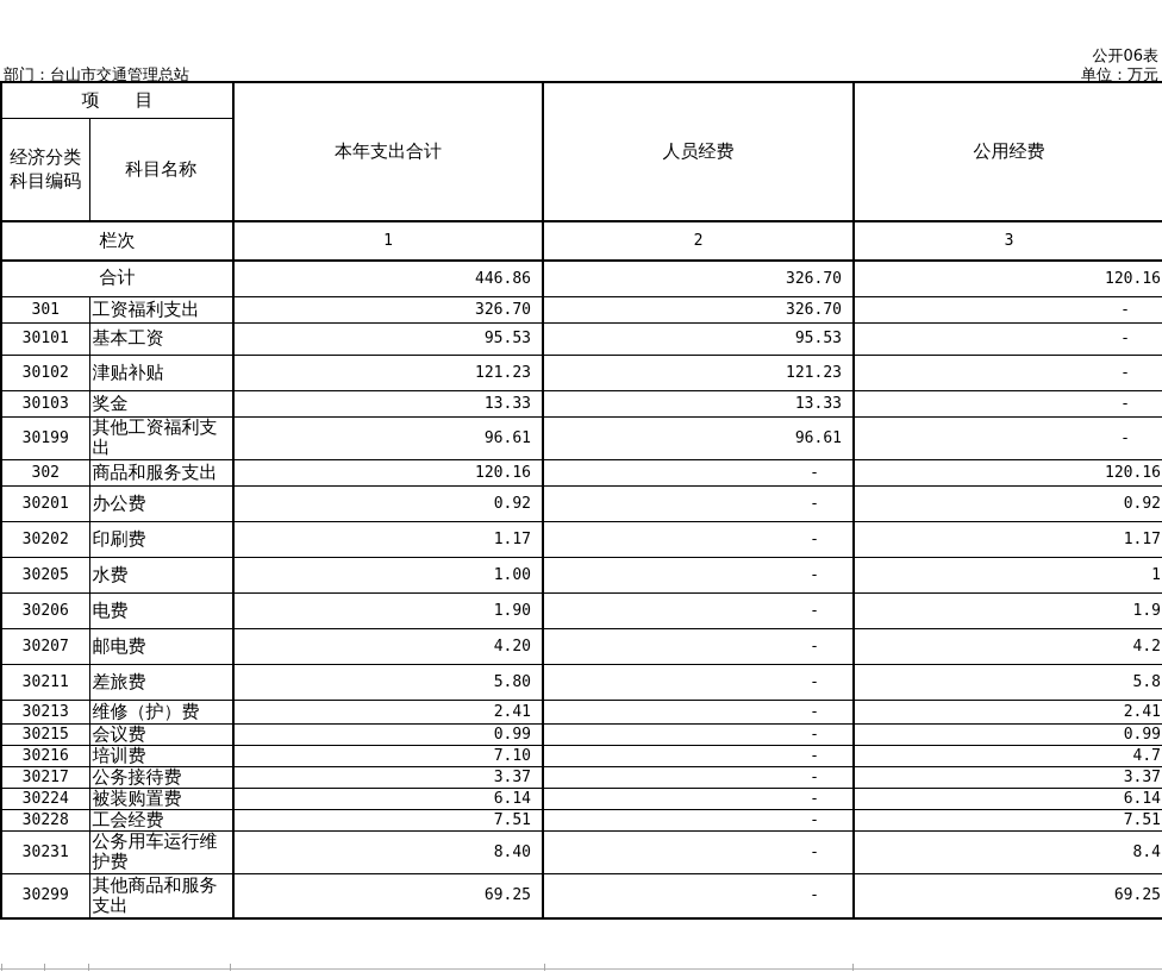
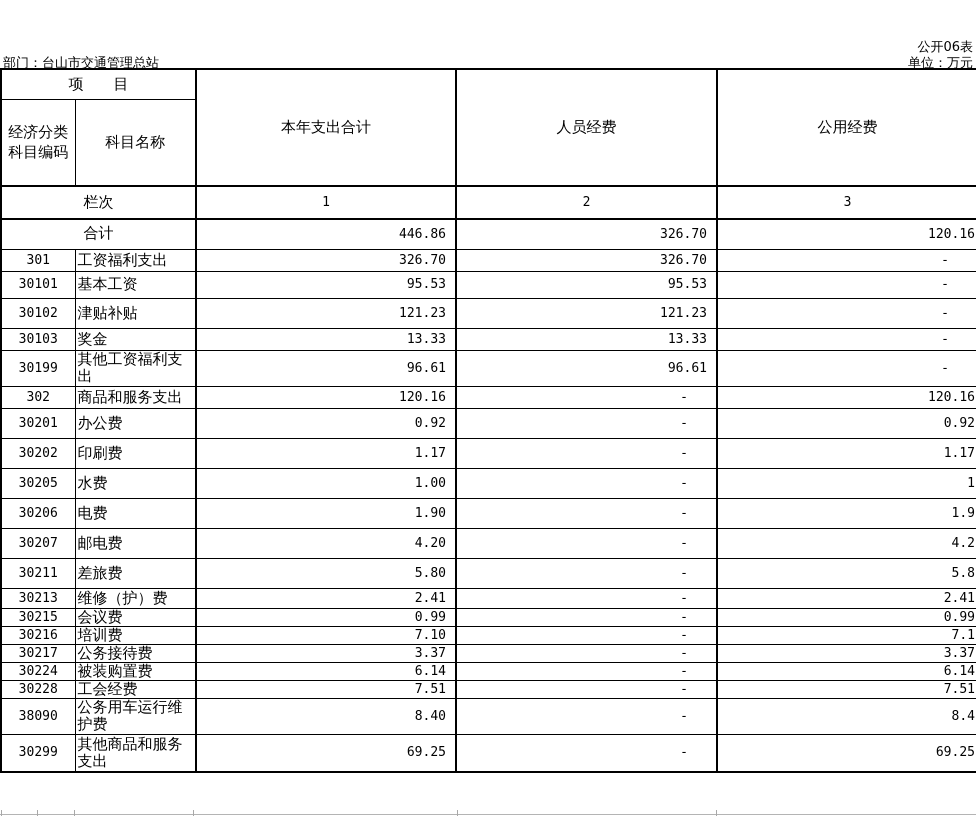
  公开06表
  部门：台山市交通管理总站
  单位：万元
  项 目	本年支出合计	人员经费	公用经费
  经济分类科目编码	科目名称
  栏次	1	2	3
  合计	446.86	326.70	120.16
  301	工资福利支出	326.70	326.70	-
  30101	基本工资	95.53	95.53	-
  30102	津贴补贴	121.23	121.23	-
  30103	奖金	13.33	13.33	-
  30199	其他工资福利支出	96.61	96.61	-
  302	商品和服务支出	120.16	-	120.16
  30201	办公费	0.92	-	0.92
  30202	印刷费	1.17	-	1.17
  30205	水费	1.00	-	1
  30206	电费	1.90	-	1.9
  30207	邮电费	4.20	-	4.2
  30211	差旅费	5.80	-	5.8
  30213	维修（护）费	2.41	-	2.41
  30215	会议费	0.99	-	0.99
- 30216	培训费	7.10	-	4.7
+ 30216	培训费	7.10	-	7.1
  30217	公务接待费	3.37	-	3.37
  30224	被装购置费	6.14	-	6.14
  30228	工会经费	7.51	-	7.51
- 30231	公务用车运行维护费	8.40	-	8.4
+ 38090	公务用车运行维护费	8.40	-	8.4
  30299	其他商品和服务支出	69.25	-	69.25
